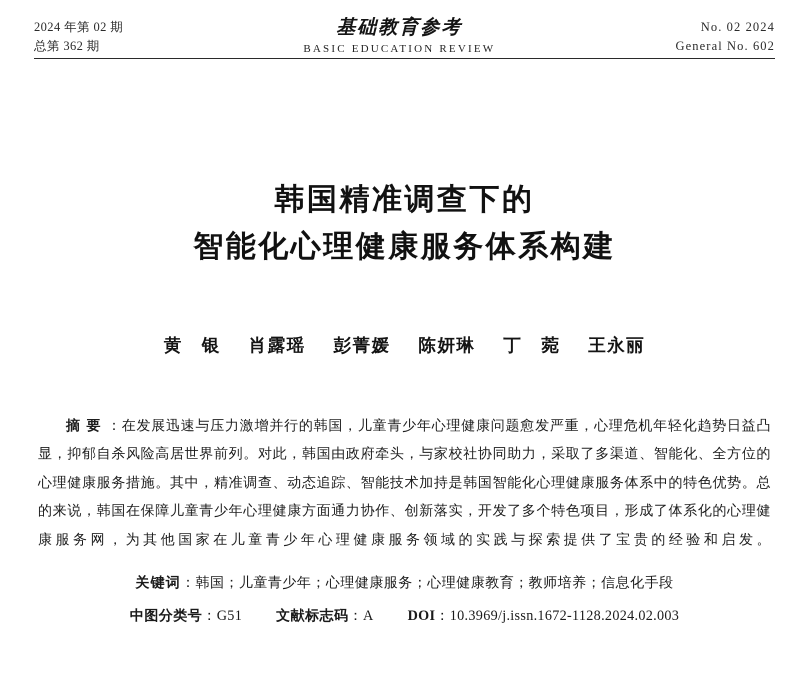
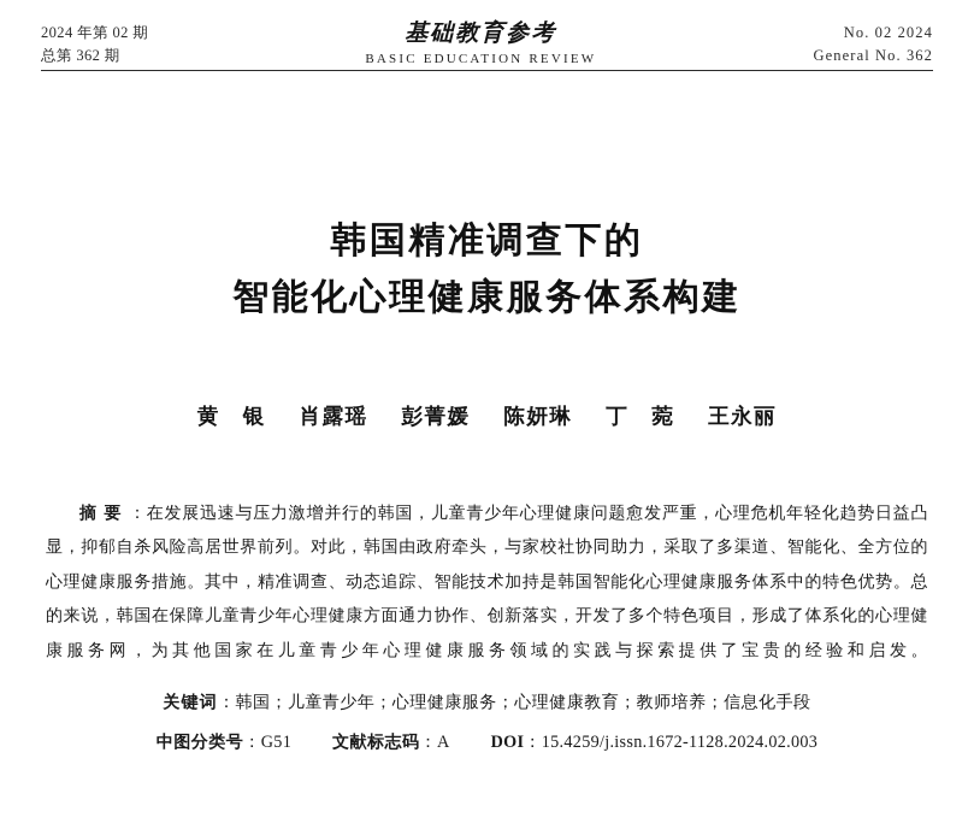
  2024 年第 02 期
  总第 362 期
  基础教育参考
  BASIC EDUCATION REVIEW
  No. 02 2024
- General No. 602
+ General No. 362
  韩国精准调查下的
  智能化心理健康服务体系构建
  黄 银 肖露瑶 彭菁媛 陈妍琳 丁 菀 王永丽
  摘要：在发展迅速与压力激增并行的韩国，儿童青少年心理健康问题愈发严重，心理危机年轻化趋势日益凸显，抑郁自杀风险高居世界前列。对此，韩国由政府牵头，与家校社协同助力，采取了多渠道、智能化、全方位的心理健康服务措施。其中，精准调查、动态追踪、智能技术加持是韩国智能化心理健康服务体系中的特色优势。总的来说，韩国在保障儿童青少年心理健康方面通力协作、创新落实，开发了多个特色项目，形成了体系化的心理健康服务网，为其他国家在儿童青少年心理健康服务领域的实践与探索提供了宝贵的经验和启发。
  关键词：韩国；儿童青少年；心理健康服务；心理健康教育；教师培养；信息化手段
  中图分类号：G51
  文献标志码：A
- DOI：10.3969/j.issn.1672-1128.2024.02.003
+ DOI：15.4259/j.issn.1672-1128.2024.02.003
